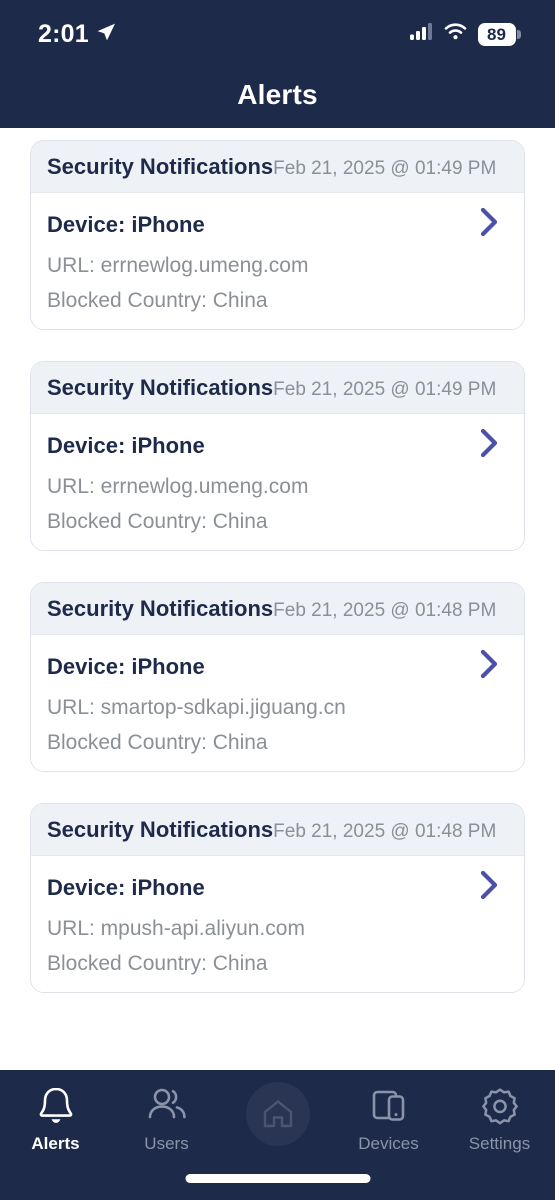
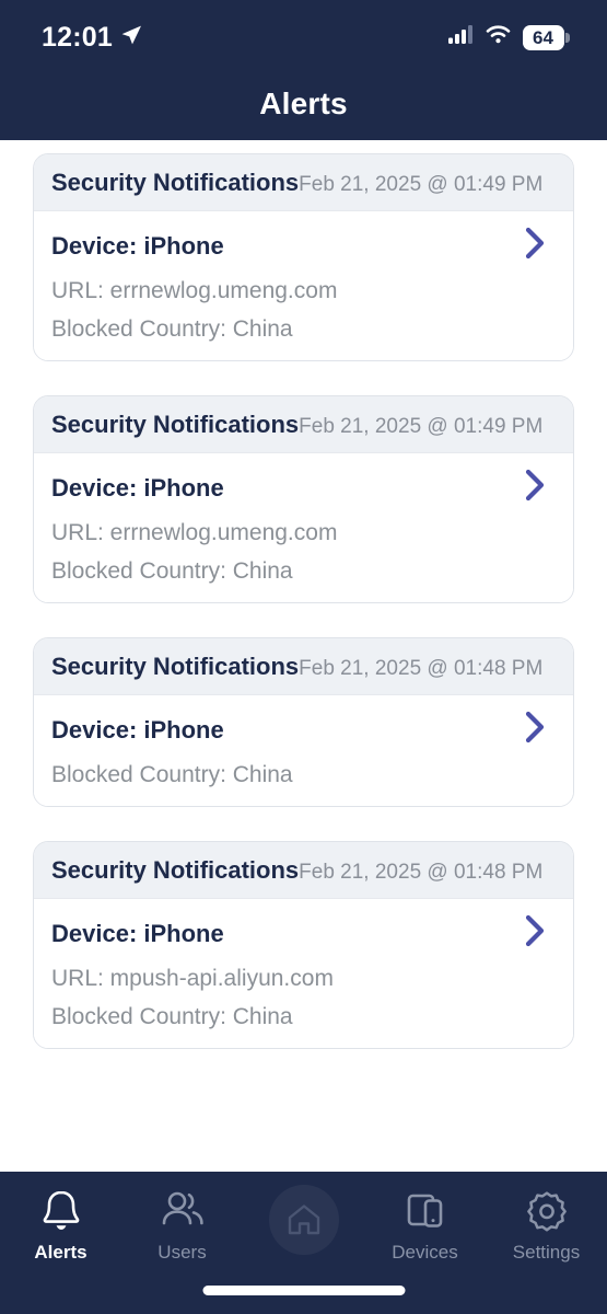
- 2:01
+ 12:01
- 89
+ 64
  Alerts
  Security Notifications
  Feb 21, 2025 @ 01:49 PM
  Device: iPhone
  URL: errnewlog.umeng.com
  Blocked Country: China
  Security Notifications
  Feb 21, 2025 @ 01:49 PM
  Device: iPhone
  URL: errnewlog.umeng.com
  Blocked Country: China
  Security Notifications
  Feb 21, 2025 @ 01:48 PM
  Device: iPhone
- URL: smartop-sdkapi.jiguang.cn
  Blocked Country: China
  Security Notifications
  Feb 21, 2025 @ 01:48 PM
  Device: iPhone
  URL: mpush-api.aliyun.com
  Blocked Country: China
  Alerts
  Users
  Devices
  Settings
